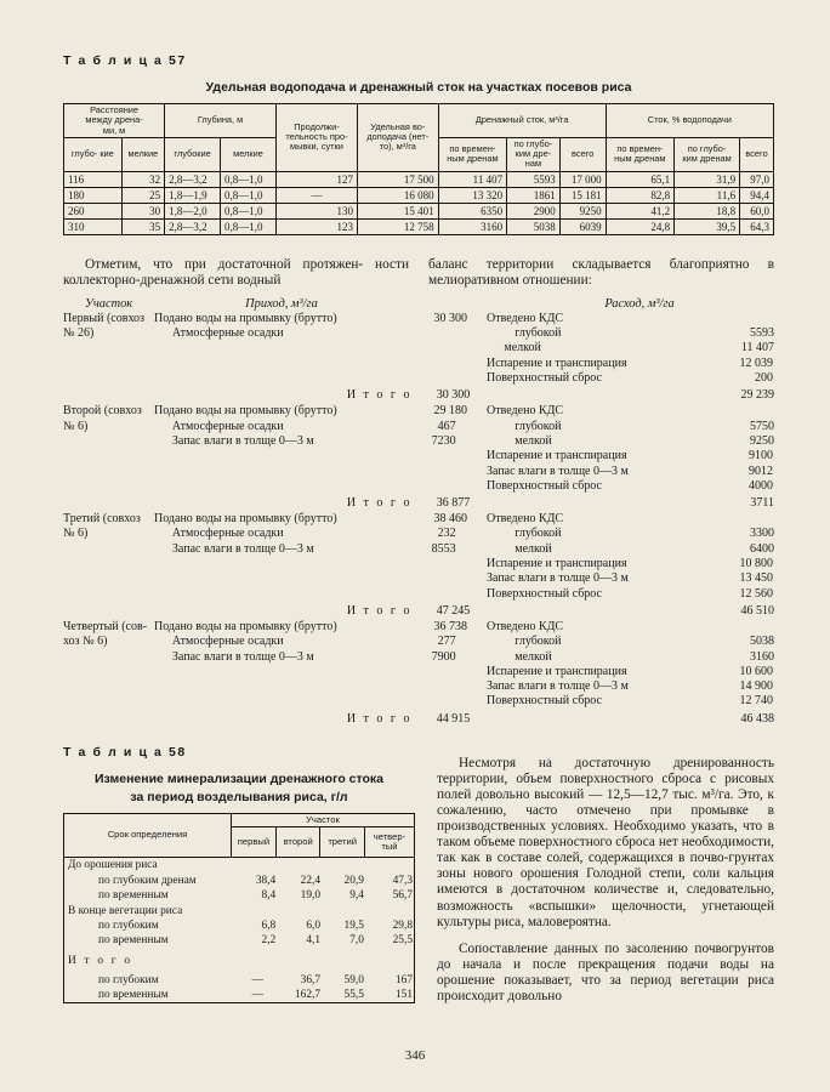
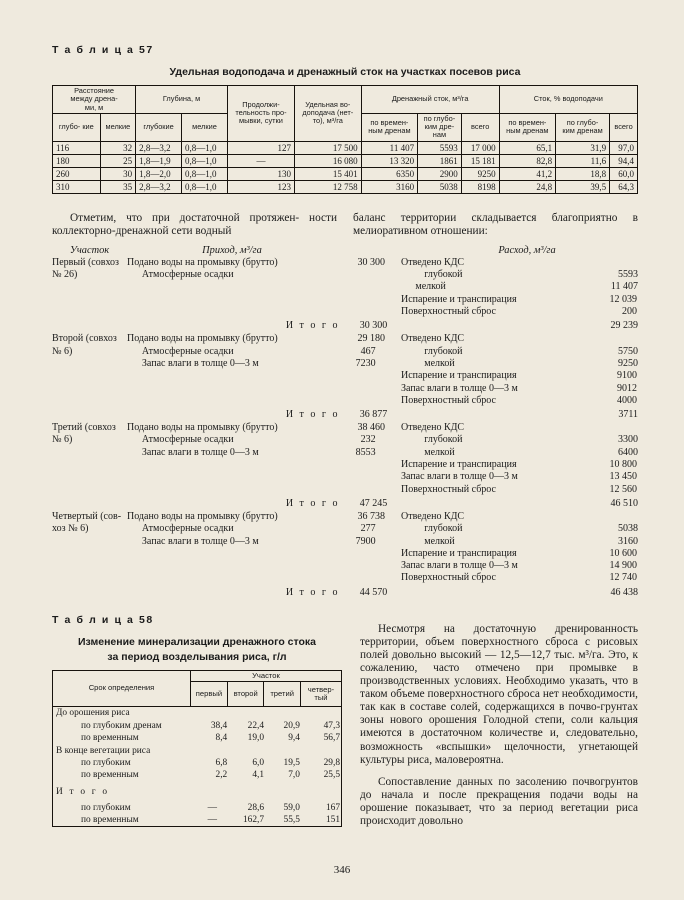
  Т а б л и ц а 57
  Удельная водоподача и дренажный сток на участках посевов риса
  Расстояние между дрена- ми, м	Глубина, м	Продолжи- тельность про- мывки, сутки	Удельная во- доподача (нет- то), м³/га	Дренажный сток, м³/га	Сток, % водоподачи
  глубо- кие	мелкие	глубокие	мелкие	по времен- ным дренам	по глубо- ким дре- нам	всего	по времен- ным дренам	по глубо- ким дренам	всего
  116	32	2,8—3,2	0,8—1,0	127	17 500	11 407	5593	17 000	65,1	31,9	97,0
  180	25	1,8—1,9	0,8—1,0	—	16 080	13 320	1861	15 181	82,8	11,6	94,4
  260	30	1,8—2,0	0,8—1,0	130	15 401	6350	2900	9250	41,2	18,8	60,0
- 310	35	2,8—3,2	0,8—1,0	123	12 758	3160	5038	6039	24,8	39,5	64,3
+ 310	35	2,8—3,2	0,8—1,0	123	12 758	3160	5038	8198	24,8	39,5	64,3
  Отметим, что при достаточной протяжен- ности коллекторно-дренажной сети водный
  баланс территории складывается благоприятно в мелиоративном отношении:
  Участок
  Приход, м³/га
  Расход, м³/га
  Первый (совхоз
  Подано воды на промывку (брутто)
  30 300
  Отведено КДС
  № 26)
  Атмосферные осадки
  глубокой
  5593
  мелкой
  11 407
  Испарение и транспирация
  12 039
  Поверхностный сброс
  200
  И т о г о
  30 300
  29 239
  Второй (совхоз
  Подано воды на промывку (брутто)
  29 180
  Отведено КДС
  № 6)
  Атмосферные осадки
  467
  глубокой
  5750
  Запас влаги в толще 0—3 м
  7230
  мелкой
  9250
  Испарение и транспирация
  9100
  Запас влаги в толще 0—3 м
  9012
  Поверхностный сброс
  4000
  И т о г о
  36 877
  3711
  Третий (совхоз
  Подано воды на промывку (брутто)
  38 460
  Отведено КДС
  № 6)
  Атмосферные осадки
  232
  глубокой
  3300
  Запас влаги в толще 0—3 м
  8553
  мелкой
  6400
  Испарение и транспирация
  10 800
  Запас влаги в толще 0—3 м
  13 450
  Поверхностный сброс
  12 560
  И т о г о
  47 245
  46 510
  Четвертый (сов-
  Подано воды на промывку (брутто)
  36 738
  Отведено КДС
  хоз № 6)
  Атмосферные осадки
  277
  глубокой
  5038
  Запас влаги в толще 0—3 м
  7900
  мелкой
  3160
  Испарение и транспирация
  10 600
  Запас влаги в толще 0—3 м
  14 900
  Поверхностный сброс
  12 740
  И т о г о
- 44 915
+ 44 570
  46 438
  Т а б л и ц а 58
  Изменение минерализации дренажного стока
  за период возделывания риса, г/л
  Срок определения	Участок
  первый	второй	третий	четвер- тый
  До орошения риса
  по глубоким дренам	38,4	22,4	20,9	47,3
  по временным	8,4	19,0	9,4	56,7
  В конце вегетации риса
  по глубоким	6,8	6,0	19,5	29,8
  по временным	2,2	4,1	7,0	25,5
  И т о г о
- по глубоким	—	36,7	59,0	167
+ по глубоким	—	28,6	59,0	167
  по временным	—	162,7	55,5	151
  Несмотря на достаточную дренированность территории, объем поверхностного сброса с рисовых полей довольно высокий — 12,5—12,7 тыс. м³/га. Это, к сожалению, часто отмечено при промывке в производственных условиях. Необходимо указать, что в таком объеме поверхностного сброса нет необходимости, так как в составе солей, содержащихся в почво-грунтах зоны нового орошения Голодной степи, соли кальция имеются в достаточном количестве и, следовательно, возможность «вспышки» щелочности, угнетающей культуры риса, маловероятна.
  Сопоставление данных по засолению почвогрунтов до начала и после прекращения подачи воды на орошение показывает, что за период вегетации риса происходит довольно
  346
